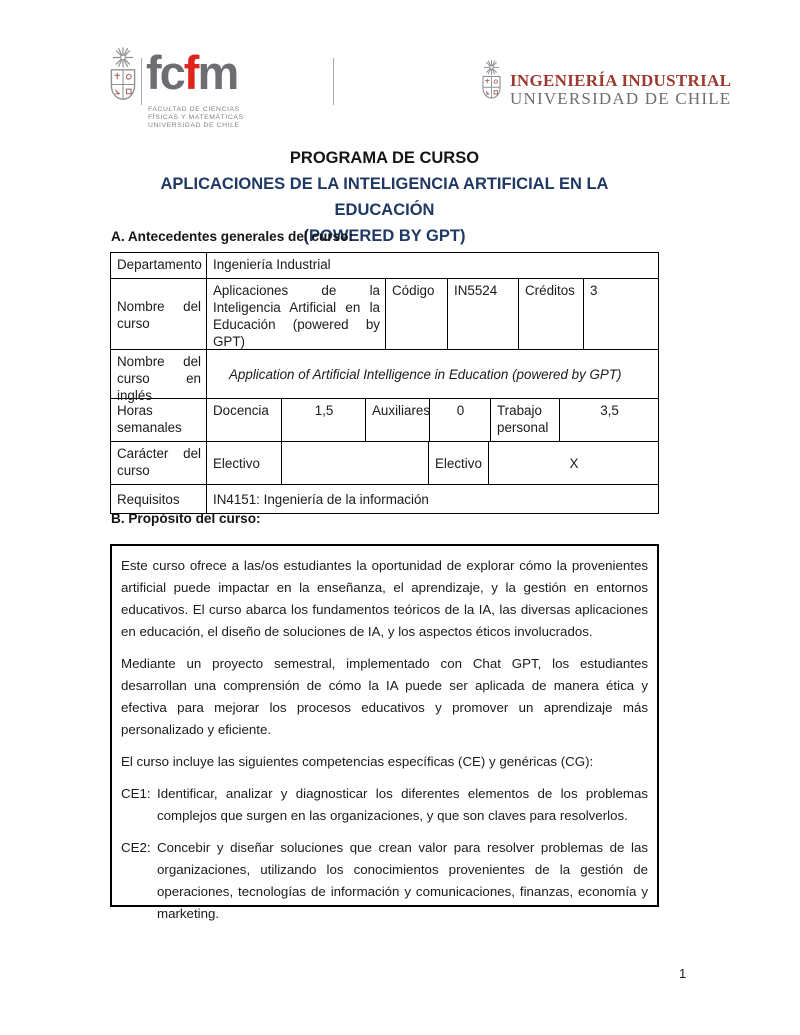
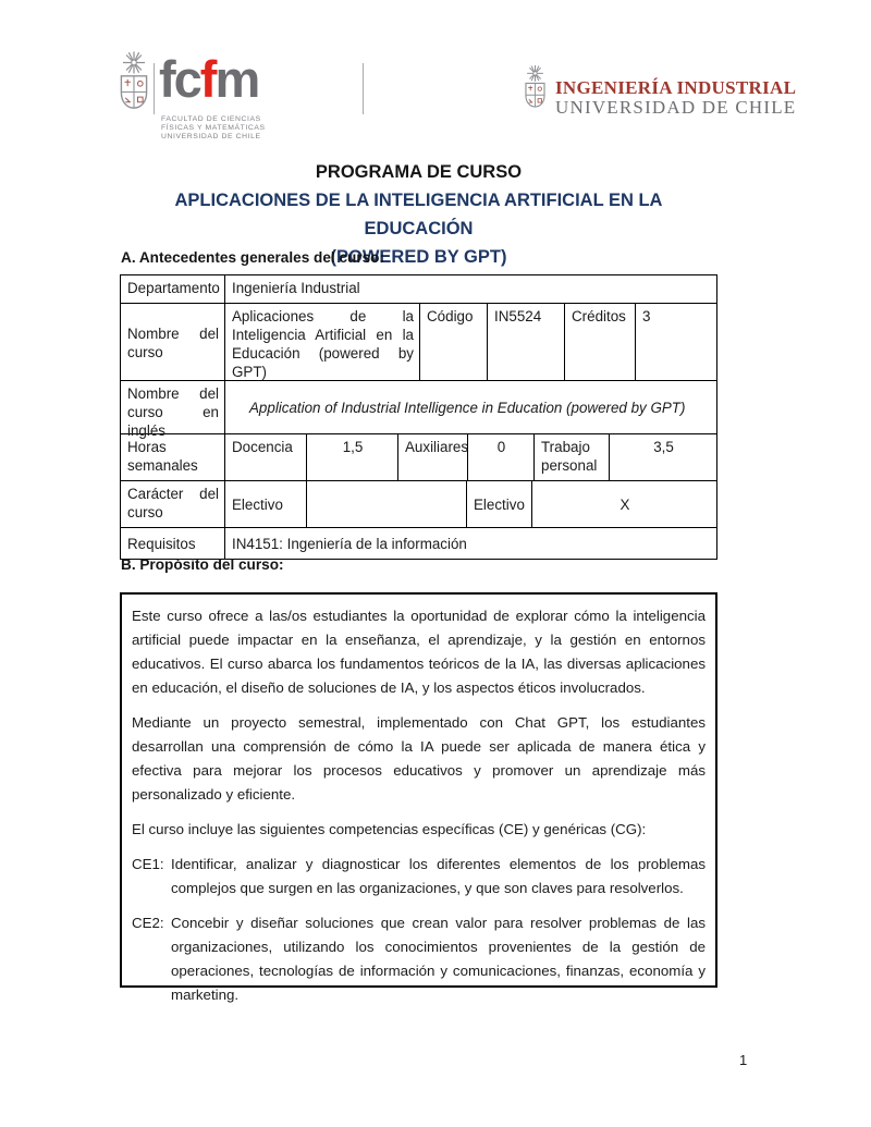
  fcfm
  INGENIERÍA INDUSTRIAL
  UNIVERSIDAD DE CHILE
  PROGRAMA DE CURSO
  APLICACIONES DE LA INTELIGENCIA ARTIFICIAL EN LA EDUCACIÓN
  (POWERED BY GPT)
  A. Antecedentes generales del curso:
  Departamento
  Ingeniería Industrial
  Nombre del curso
  Aplicaciones de la Inteligencia Artificial en la Educación (powered by GPT)
  Código
  IN5524
  Créditos
  3
  Nombre del curso en inglés
- Application of Artificial Intelligence in Education (powered by GPT)
+ Application of Industrial Intelligence in Education (powered by GPT)
  Horas semanales
  Docencia
  1,5
  Auxiliares
  0
  Trabajo personal
  3,5
  Carácter del curso
  Electivo
  Electivo
  X
  Requisitos
  IN4151: Ingeniería de la información
  B. Propósito del curso:
- Este curso ofrece a las/os estudiantes la oportunidad de explorar cómo la provenientes artificial puede impactar en la enseñanza, el aprendizaje, y la gestión en entornos educativos. El curso abarca los fundamentos teóricos de la IA, las diversas aplicaciones en educación, el diseño de soluciones de IA, y los aspectos éticos involucrados.
+ Este curso ofrece a las/os estudiantes la oportunidad de explorar cómo la inteligencia artificial puede impactar en la enseñanza, el aprendizaje, y la gestión en entornos educativos. El curso abarca los fundamentos teóricos de la IA, las diversas aplicaciones en educación, el diseño de soluciones de IA, y los aspectos éticos involucrados.
  Mediante un proyecto semestral, implementado con Chat GPT, los estudiantes desarrollan una comprensión de cómo la IA puede ser aplicada de manera ética y efectiva para mejorar los procesos educativos y promover un aprendizaje más personalizado y eficiente.
  El curso incluye las siguientes competencias específicas (CE) y genéricas (CG):
  CE1:
  Identificar, analizar y diagnosticar los diferentes elementos de los problemas complejos que surgen en las organizaciones, y que son claves para resolverlos.
  CE2:
  Concebir y diseñar soluciones que crean valor para resolver problemas de las organizaciones, utilizando los conocimientos provenientes de la gestión de operaciones, tecnologías de información y comunicaciones, finanzas, economía y marketing.
  1
